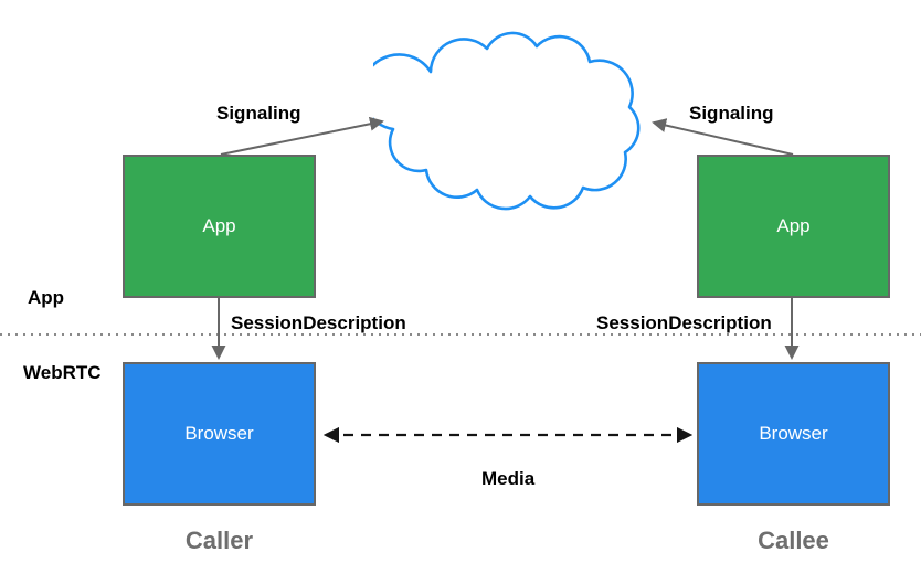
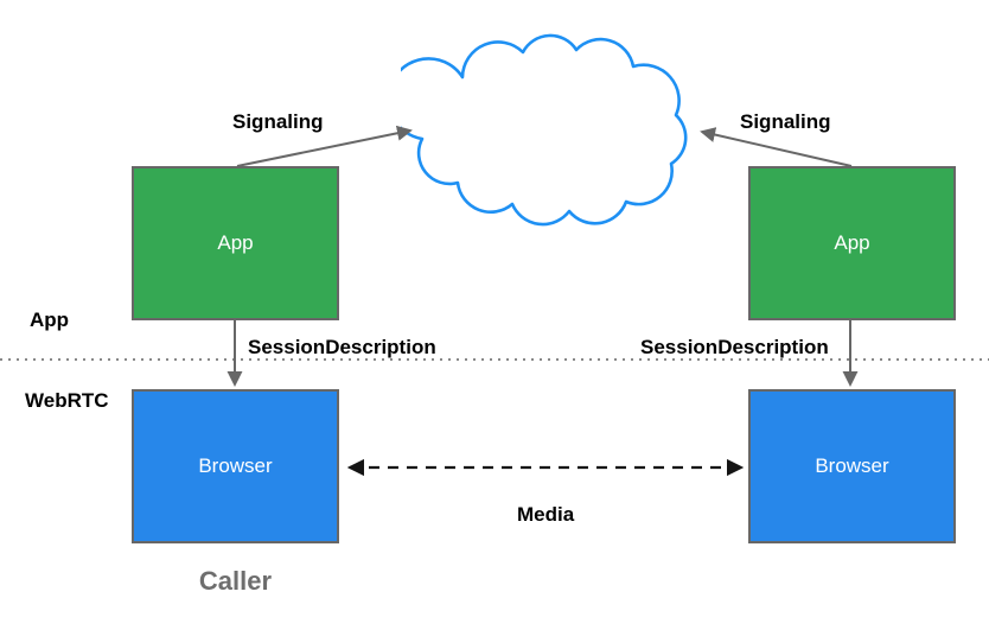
  App
  App
  Browser
  Browser
  Signaling
  Signaling
  SessionDescription
  SessionDescription
  Media
  App
  WebRTC
  Caller
- Callee
